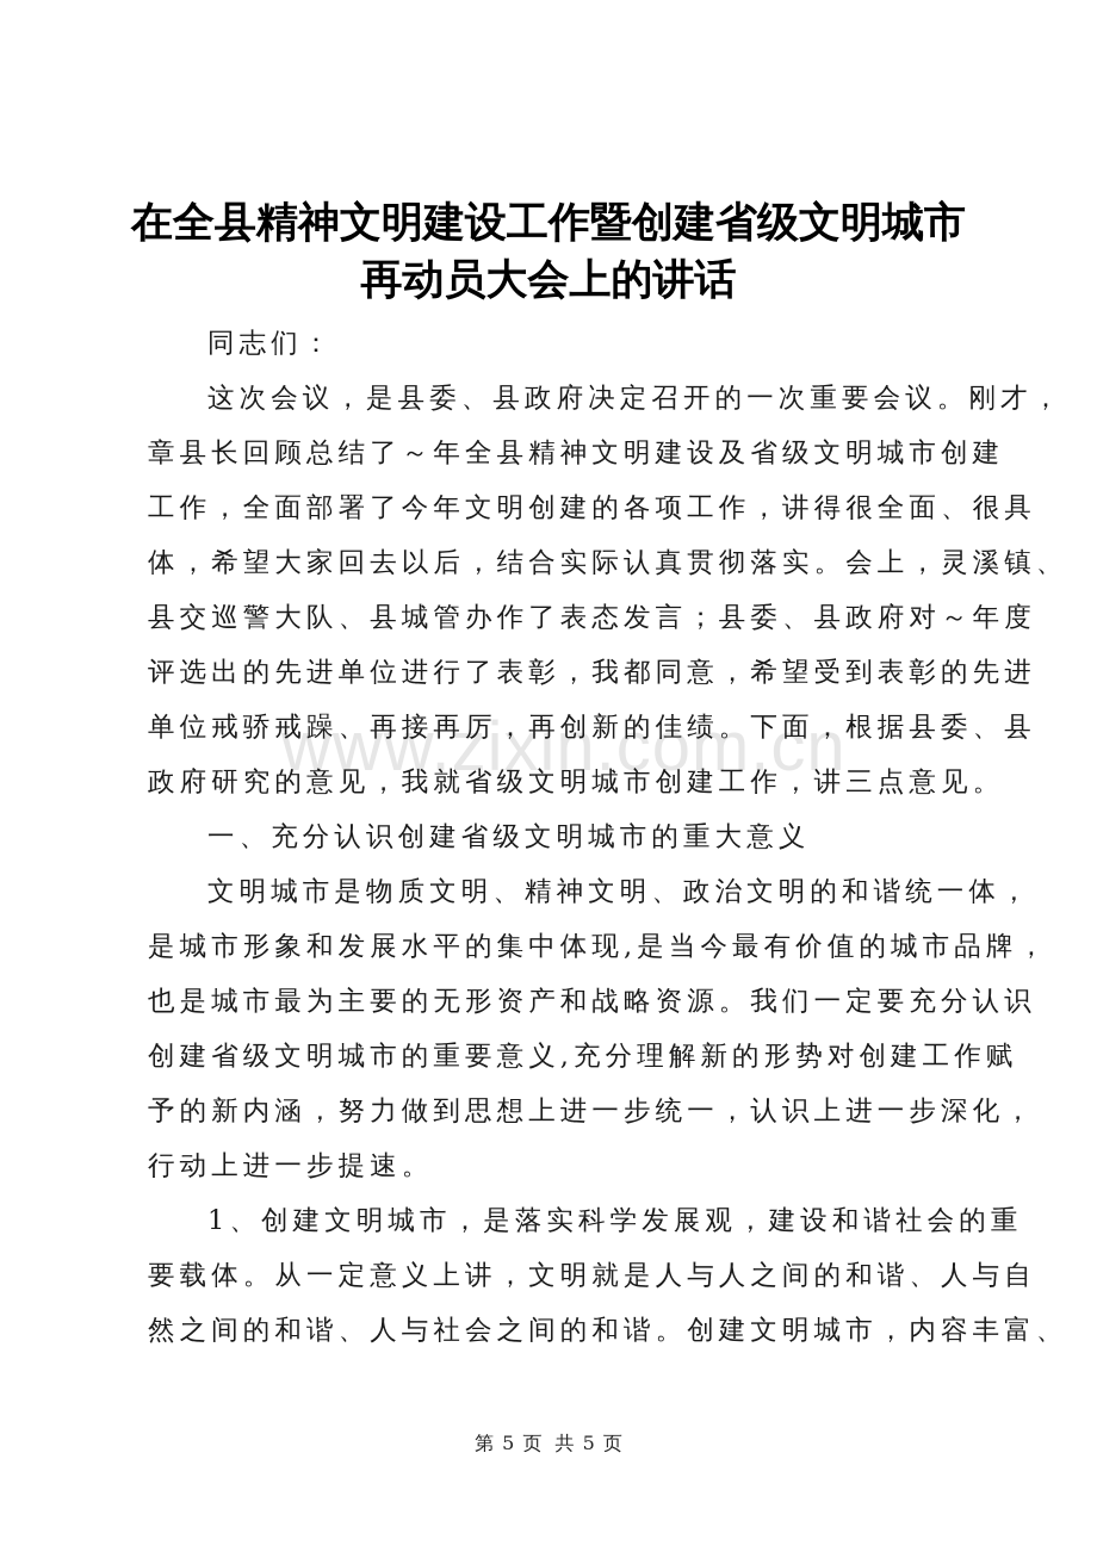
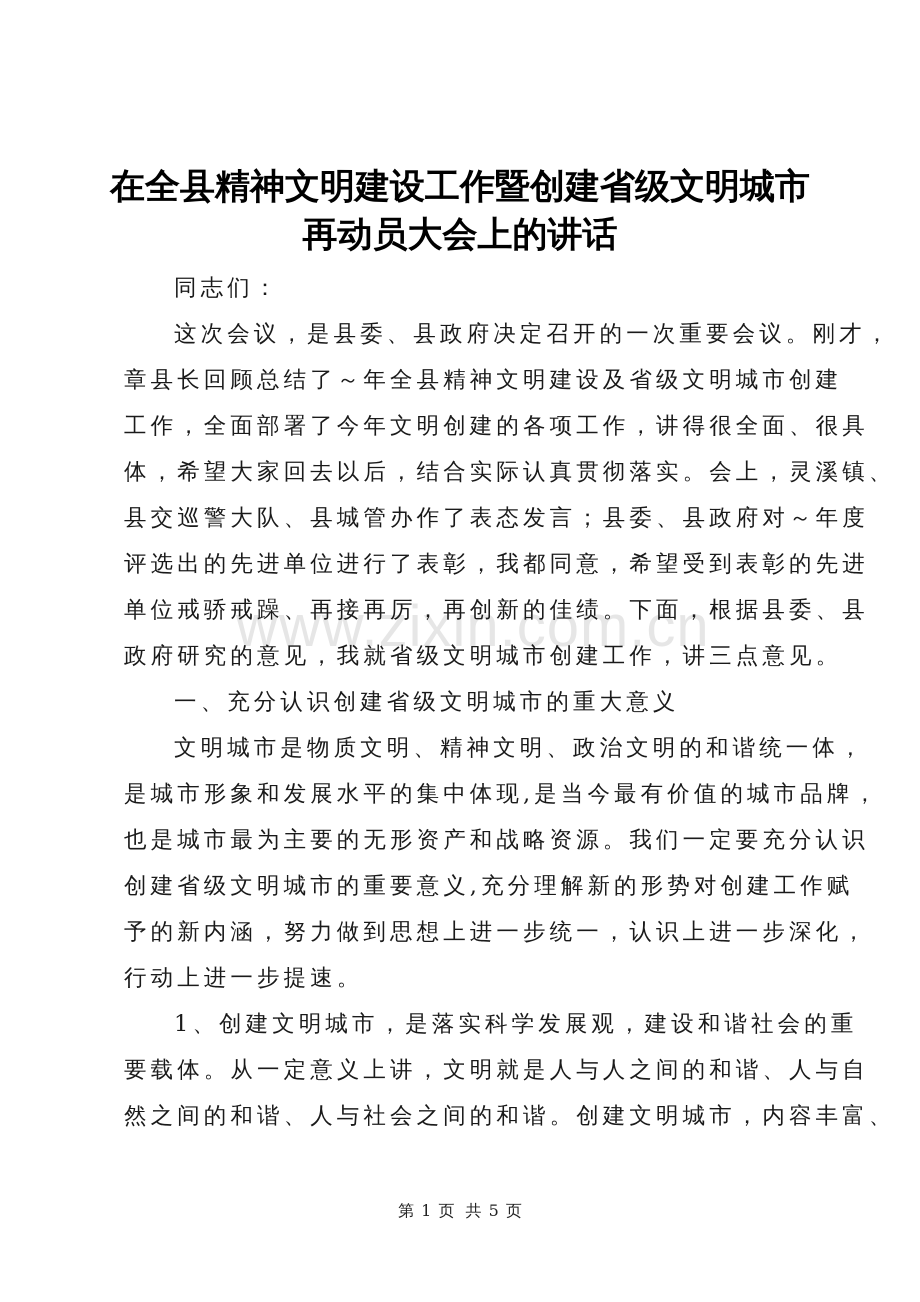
  www.zixin.com.cn
  在全县精神文明建设工作暨创建省级文明城市
  再动员大会上的讲话
  同志们：
  这次会议，是县委、县政府决定召开的一次重要会议。刚才，
  章县长回顾总结了～年全县精神文明建设及省级文明城市创建
  工作，全面部署了今年文明创建的各项工作，讲得很全面、很具
  体，希望大家回去以后，结合实际认真贯彻落实。会上，灵溪镇、
  县交巡警大队、县城管办作了表态发言；县委、县政府对～年度
  评选出的先进单位进行了表彰，我都同意，希望受到表彰的先进
  单位戒骄戒躁、再接再厉，再创新的佳绩。下面，根据县委、县
  政府研究的意见，我就省级文明城市创建工作，讲三点意见。
  一、充分认识创建省级文明城市的重大意义
  文明城市是物质文明、精神文明、政治文明的和谐统一体，
  是城市形象和发展水平的集中体现,是当今最有价值的城市品牌，
  也是城市最为主要的无形资产和战略资源。我们一定要充分认识
  创建省级文明城市的重要意义,充分理解新的形势对创建工作赋
  予的新内涵，努力做到思想上进一步统一，认识上进一步深化，
  行动上进一步提速。
  1、创建文明城市，是落实科学发展观，建设和谐社会的重
  要载体。从一定意义上讲，文明就是人与人之间的和谐、人与自
  然之间的和谐、人与社会之间的和谐。创建文明城市，内容丰富、
- 第 5 页 共 5 页
+ 第 1 页 共 5 页
